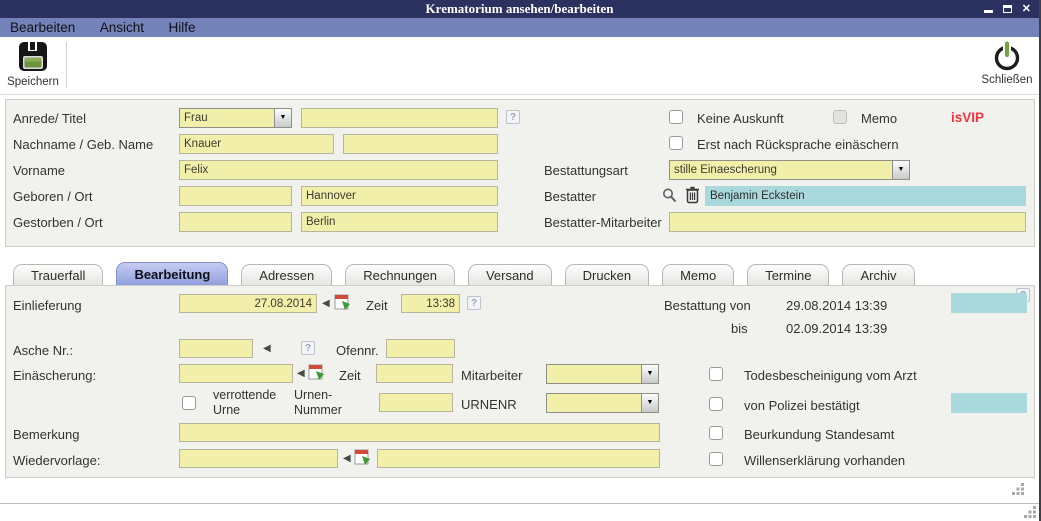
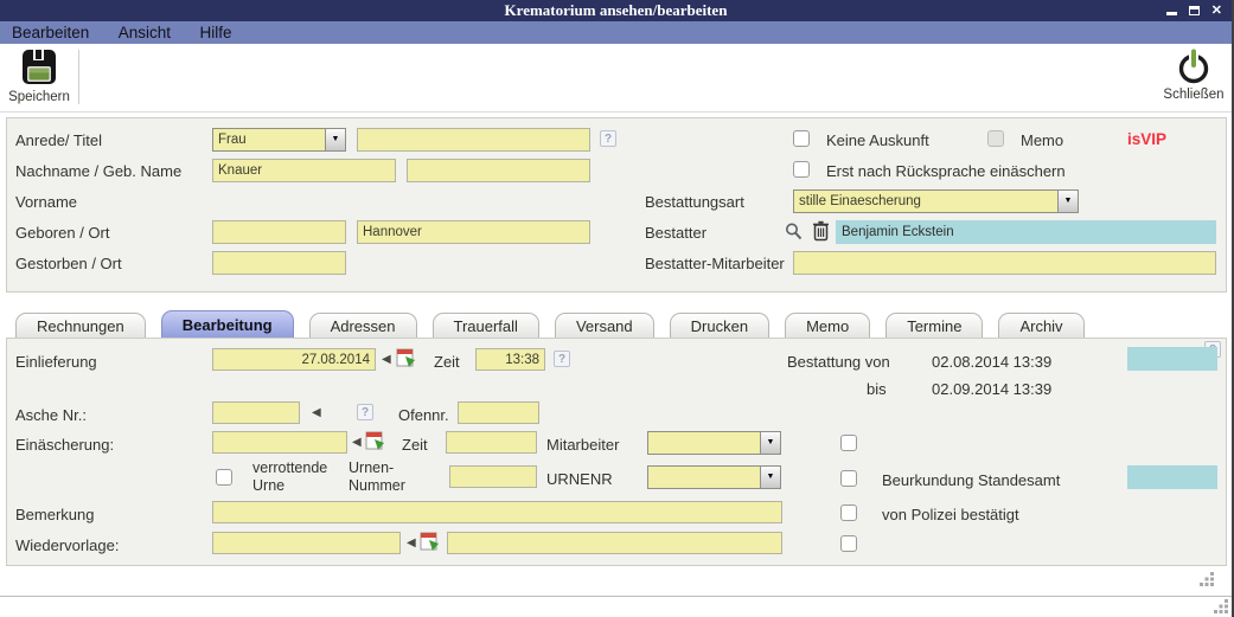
  Krematorium ansehen/bearbeiten
  ✕
  Bearbeiten Ansicht Hilfe
  Speichern
  Schließen
  Anrede/ Titel
  Nachname / Geb. Name
  Vorname
  Geboren / Ort
  Gestorben / Ort
  Frau
  ?
  Knauer
- Felix
  Hannover
- Berlin
  Keine Auskunft
  Memo
  isVIP
  Erst nach Rücksprache einäschern
  Bestattungsart
  stille Einaescherung
  Bestatter
  Benjamin Eckstein
  Bestatter-Mitarbeiter
- Trauerfall
+ Rechnungen
  Bearbeitung
  Adressen
- Rechnungen
+ Trauerfall
  Versand
  Drucken
  Memo
  Termine
  Archiv
  Einlieferung
  27.08.2014
  ◀
  Zeit
  13:38
  ?
  Bestattung von
- 29.08.2014 13:39
+ 02.08.2014 13:39
  bis
  02.09.2014 13:39
  Asche Nr.:
  ◀
  ?
  Ofennr.
  Einäscherung:
  ◀
  Zeit
  Mitarbeiter
- Todesbescheinigung vom Arzt
  verrottende Urne
  Urnen-Nummer
  URNENR
- von Polizei bestätigt
+ Beurkundung Standesamt
  Bemerkung
- Beurkundung Standesamt
+ von Polizei bestätigt
  Wiedervorlage:
  ◀
- Willenserklärung vorhanden
